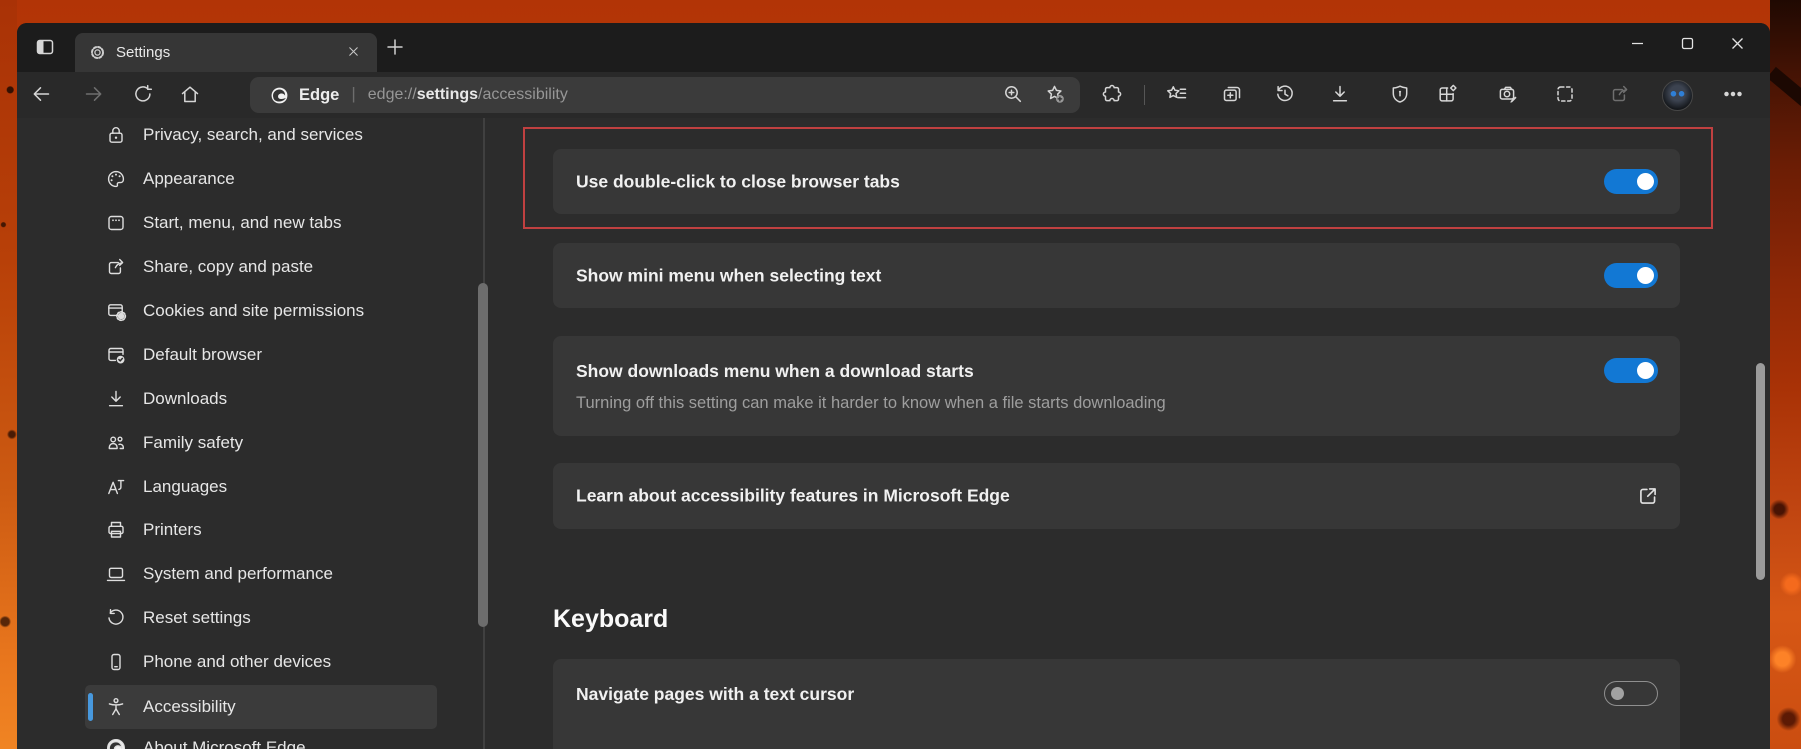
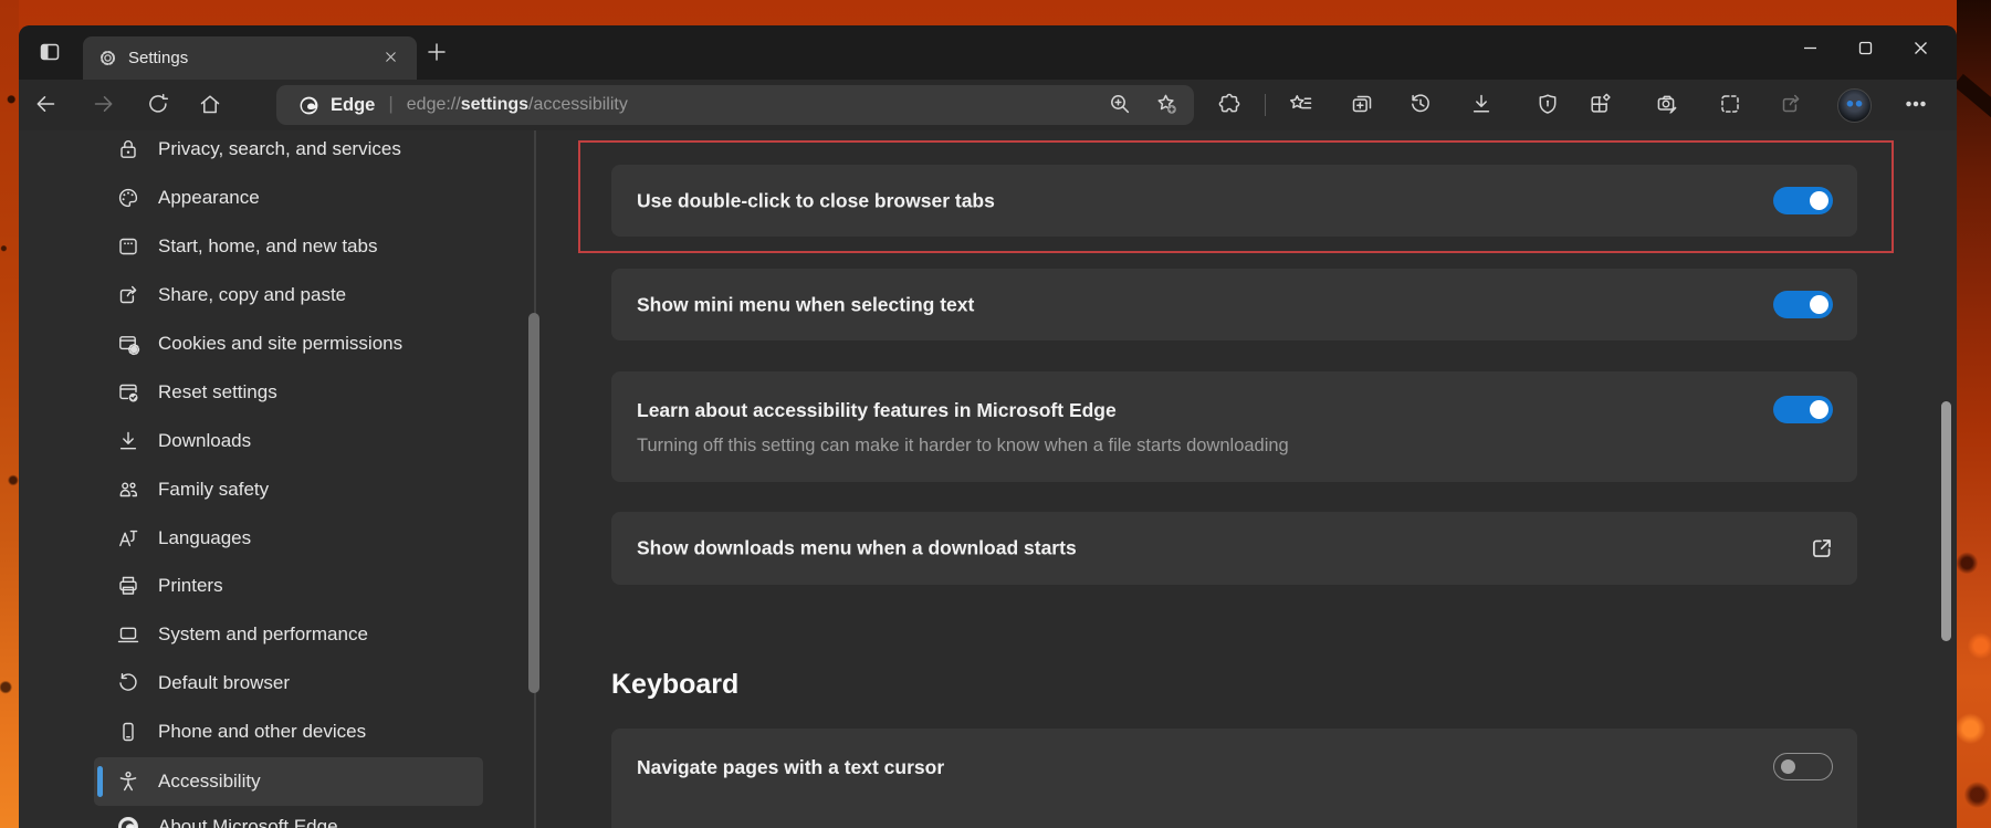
  Settings
  Edge
  |
  edge://settings/accessibility
  Privacy, search, and services
  Appearance
- Start, menu, and new tabs
+ Start, home, and new tabs
  Share, copy and paste
  Cookies and site permissions
- Default browser
+ Reset settings
  Downloads
  Family safety
  Languages
  Printers
  System and performance
- Reset settings
+ Default browser
  Phone and other devices
  Accessibility
  About Microsoft Edge
  Keyboard
  Use double-click to close browser tabs
  Show mini menu when selecting text
- Show downloads menu when a download starts
+ Learn about accessibility features in Microsoft Edge
  Turning off this setting can make it harder to know when a file starts downloading
- Learn about accessibility features in Microsoft Edge
+ Show downloads menu when a download starts
  Navigate pages with a text cursor
